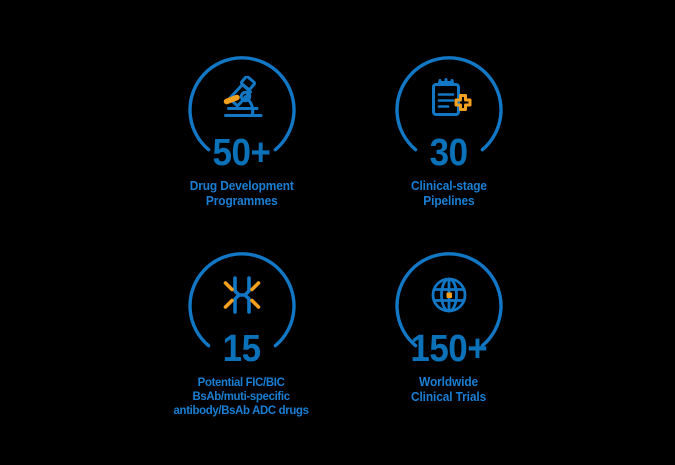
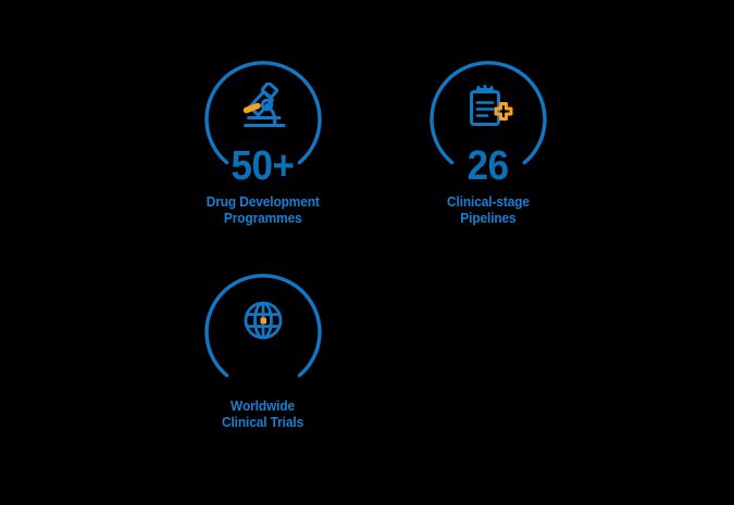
  50+
  Drug Development
  Programmes
- 30
+ 26
  Clinical-stage
  Pipelines
- 15
- Potential FIC/BIC
- BsAb/muti-specific
- antibody/BsAb ADC drugs
- 150+
  Worldwide
  Clinical Trials
